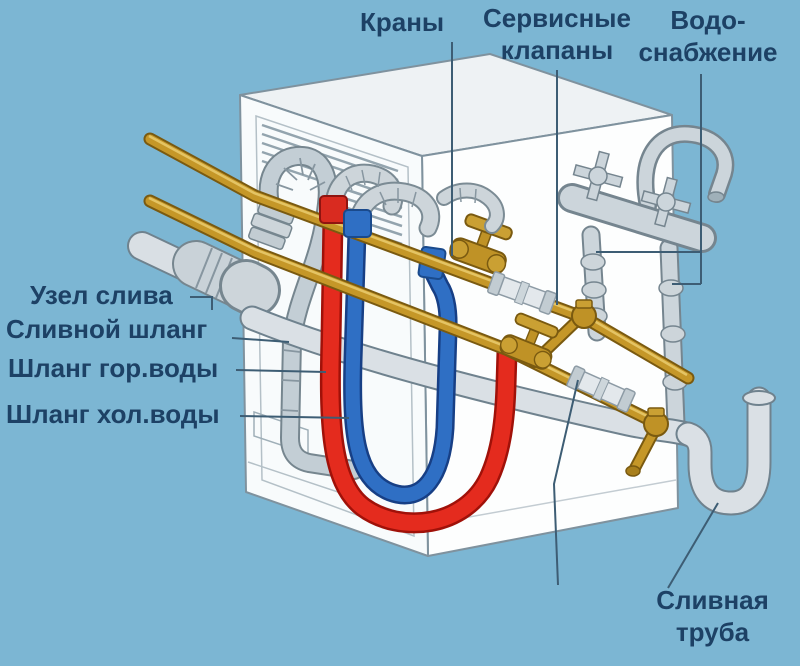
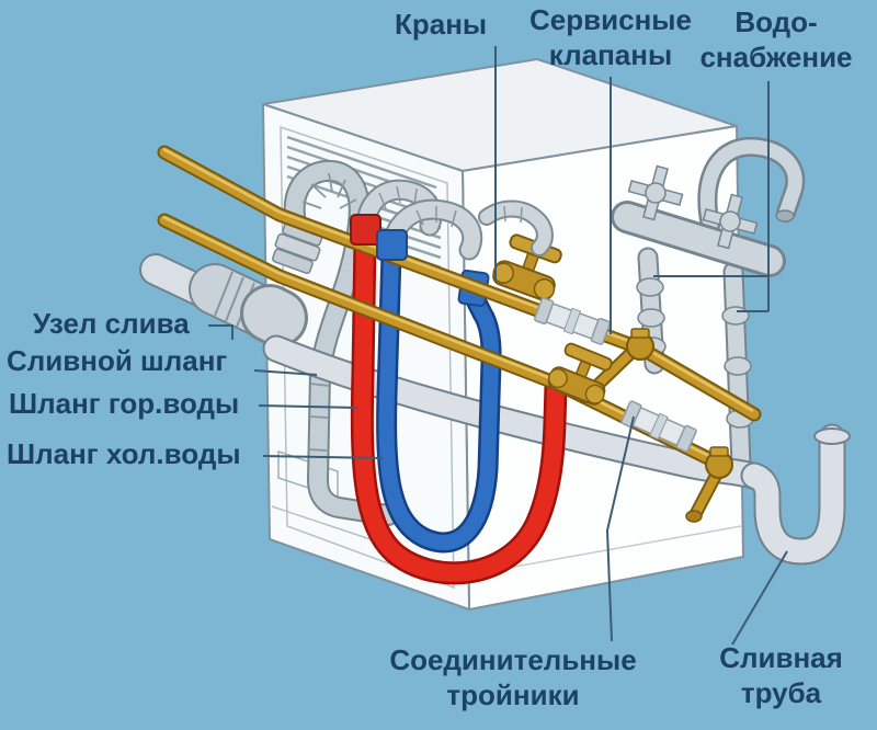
  Краны
  Сервисные клапаны
  Водо-снабжение
  Узел слива
  Сливной шланг
  Шланг гор.воды
  Шланг хол.воды
+ Соединительные тройники
  Сливная труба
